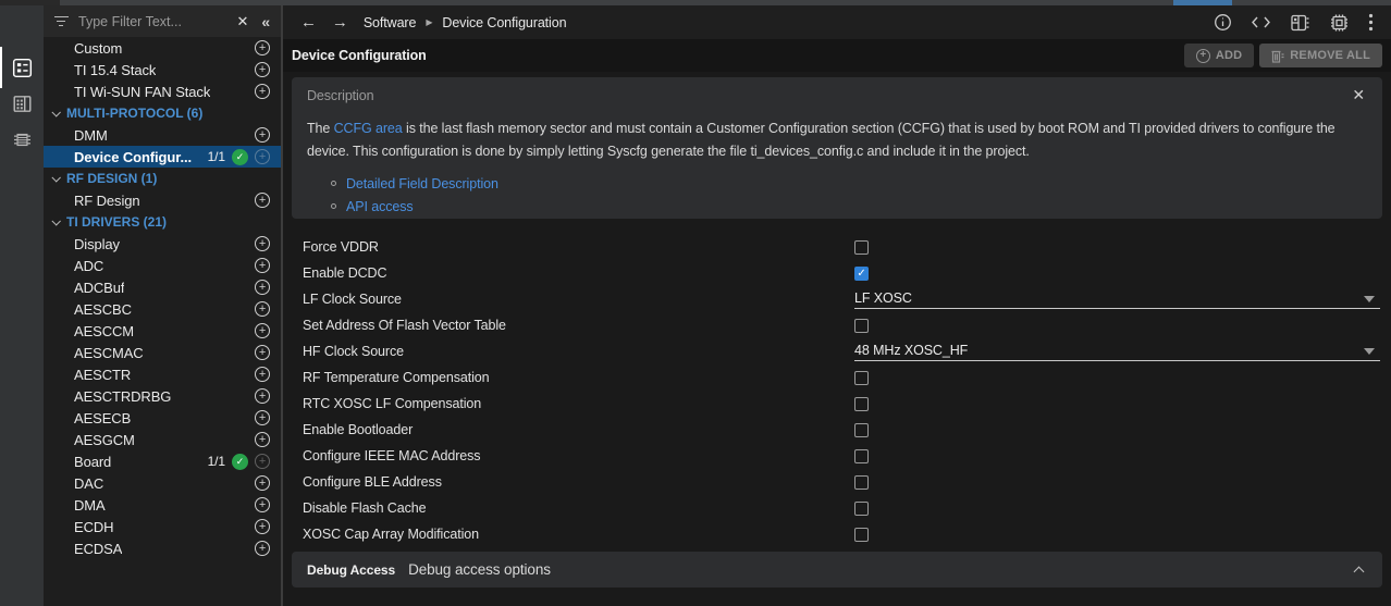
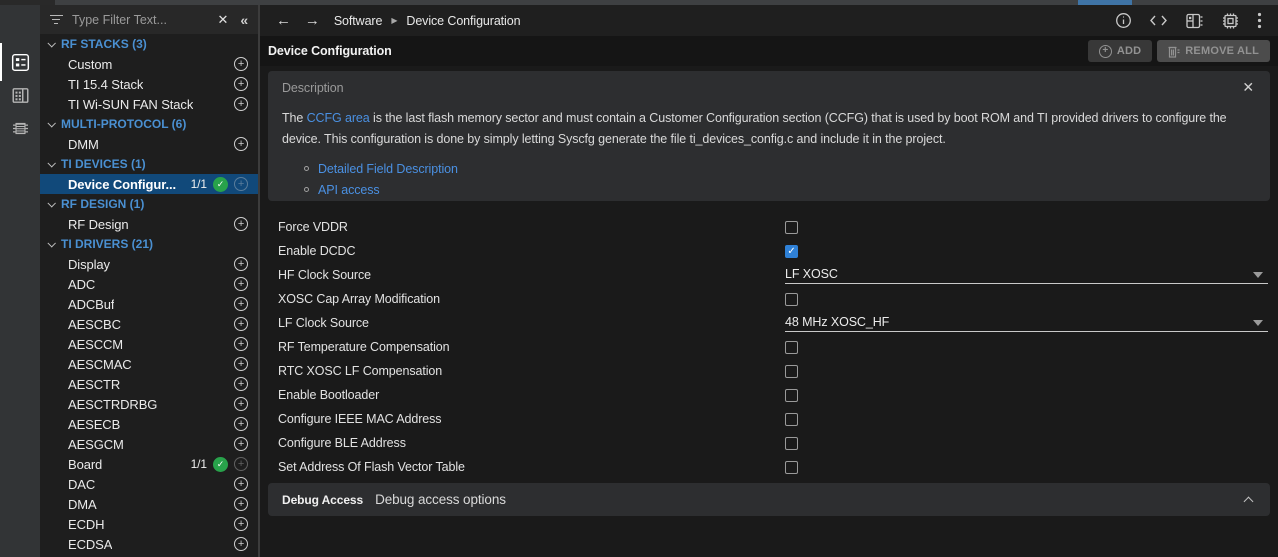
  Type Filter Text...
  ✕
  «
+ RF STACKS (3)
  Custom
  +
  TI 15.4 Stack
  +
  TI Wi-SUN FAN Stack
  +
  MULTI-PROTOCOL (6)
  DMM
  +
+ TI DEVICES (1)
  Device Configur...
  1/1
  ✓
  +
  RF DESIGN (1)
  RF Design
  +
  TI DRIVERS (21)
  Display
  +
  ADC
  +
  ADCBuf
  +
  AESCBC
  +
  AESCCM
  +
  AESCMAC
  +
  AESCTR
  +
  AESCTRDRBG
  +
  AESECB
  +
  AESGCM
  +
  Board
  1/1
  ✓
  +
  DAC
  +
  DMA
  +
  ECDH
  +
  ECDSA
  +
  ←
  →
  Software
  ▶
  Device Configuration
  Device Configuration
  +
  ADD
  REMOVE ALL
  Description
  ✕
  The CCFG area is the last flash memory sector and must contain a Customer Configuration section (CCFG) that is used by boot ROM and TI provided drivers to configure the device. This configuration is done by simply letting Syscfg generate the file ti_devices_config.c and include it in the project.
  Detailed Field Description
  API access
  Force VDDR
  Enable DCDC
  ✓
- LF Clock Source
+ HF Clock Source
  LF XOSC
- Set Address Of Flash Vector Table
+ XOSC Cap Array Modification
- HF Clock Source
+ LF Clock Source
  48 MHz XOSC_HF
  RF Temperature Compensation
  RTC XOSC LF Compensation
  Enable Bootloader
  Configure IEEE MAC Address
  Configure BLE Address
- Disable Flash Cache
- XOSC Cap Array Modification
+ Set Address Of Flash Vector Table
  Debug Access
  Debug access options
